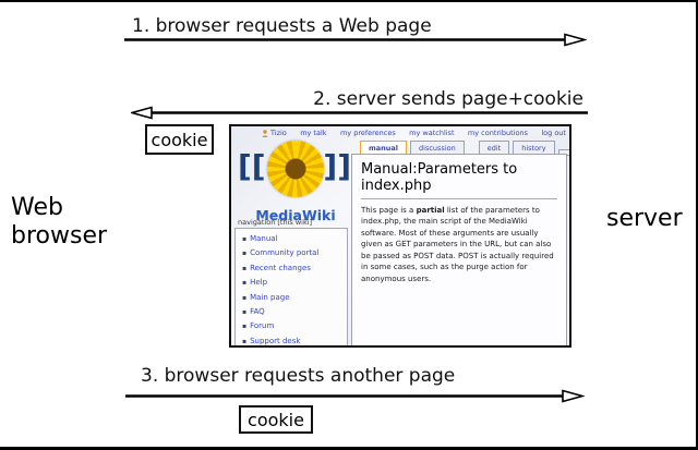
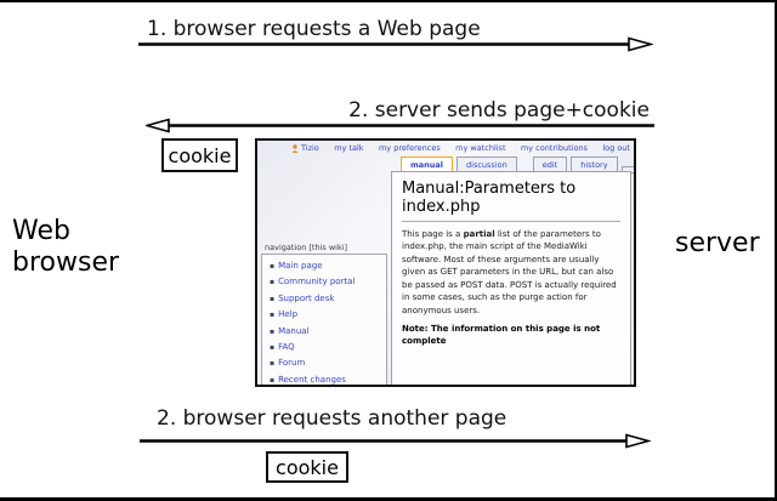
  1. browser requests a Web page
  2. server sends page+cookie
  cookie
  Web
  browser
  server
  Tizio
  my talk
  my preferences
  my watchlist
  my contributions
  log out
  manual
  discussion
  edit
  history
- [[
- ]]
- MediaWiki
  navigation [this wiki]
- Manual
+ Main page
  Community portal
- Recent changes
+ Support desk
  Help
- Main page
+ Manual
  FAQ
  Forum
- Support desk
+ Recent changes
  Manual:Parameters to index.php
  This page is a partial list of the parameters to index.php, the main script of the MediaWiki software. Most of these arguments are usually given as GET parameters in the URL, but can also be passed as POST data. POST is actually required in some cases, such as the purge action for anonymous users.
+ Note: The information on this page is not complete
- 3. browser requests another page
+ 2. browser requests another page
  cookie
